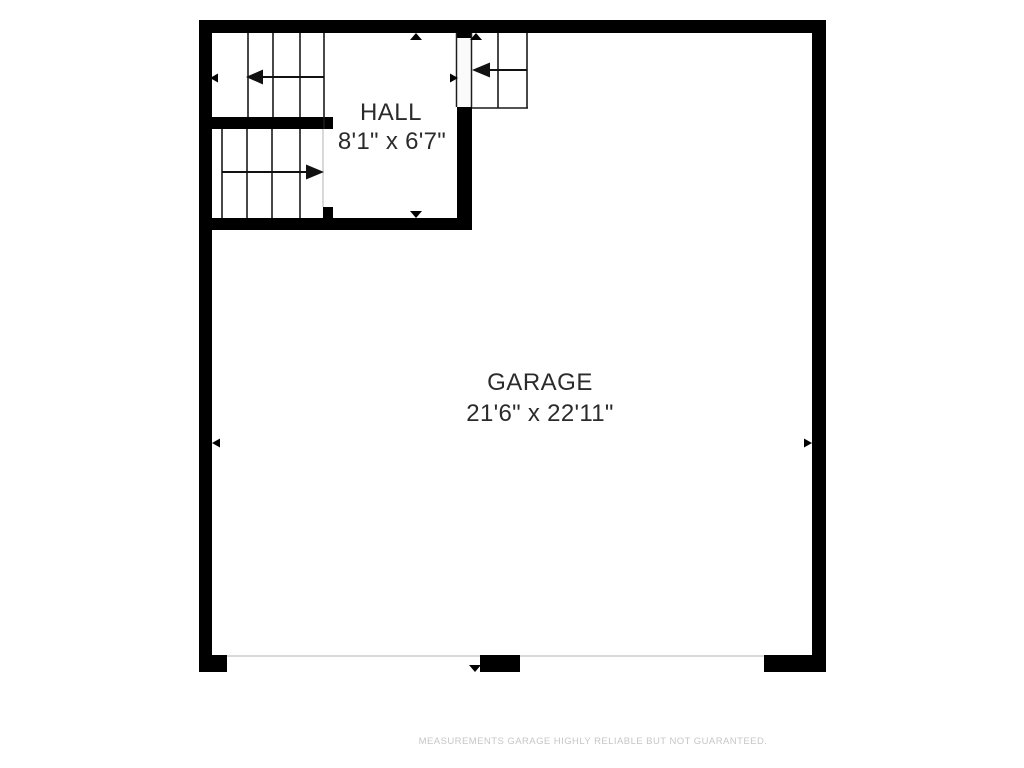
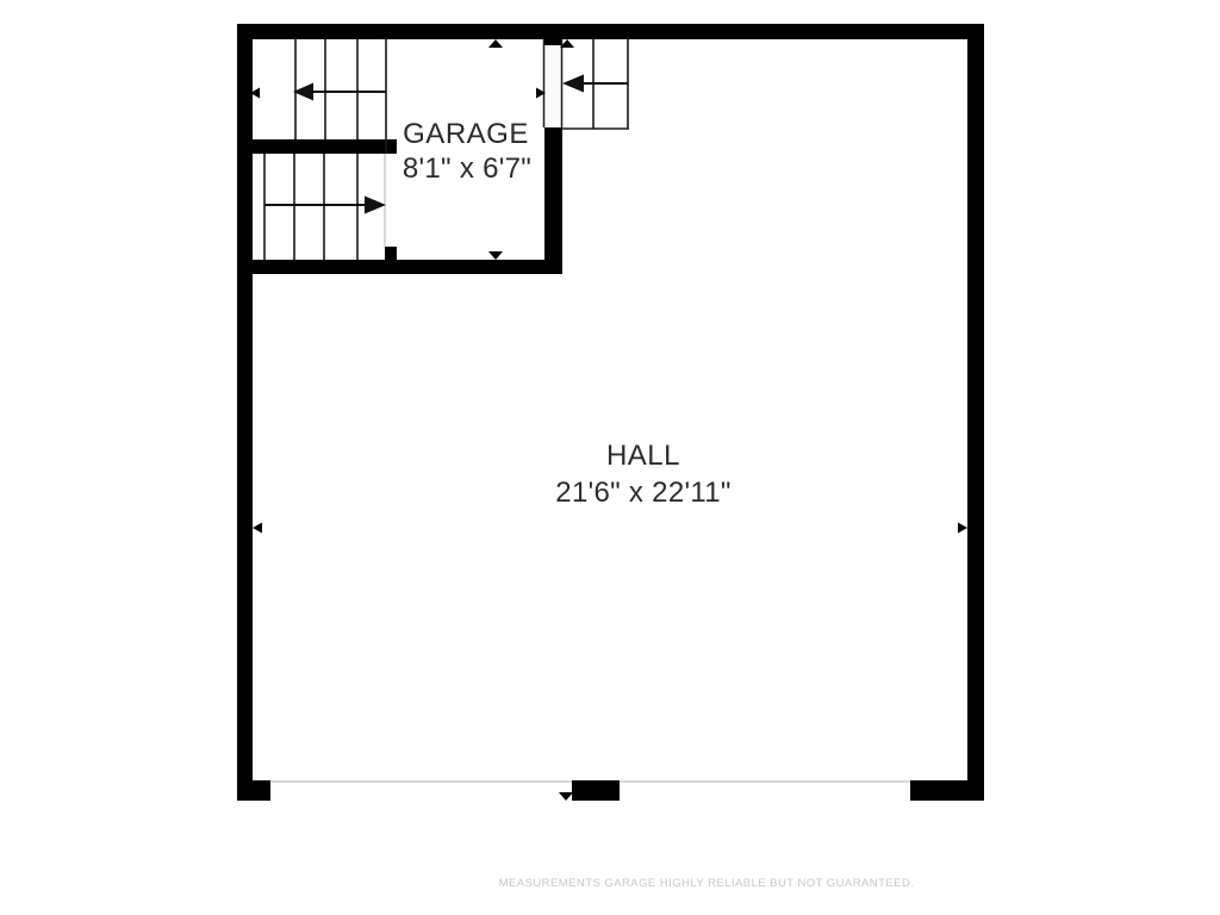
- HALL
+ GARAGE
  8'1" x 6'7"
- GARAGE
+ HALL
  21'6" x 22'11"
  MEASUREMENTS GARAGE HIGHLY RELIABLE BUT NOT GUARANTEED.
